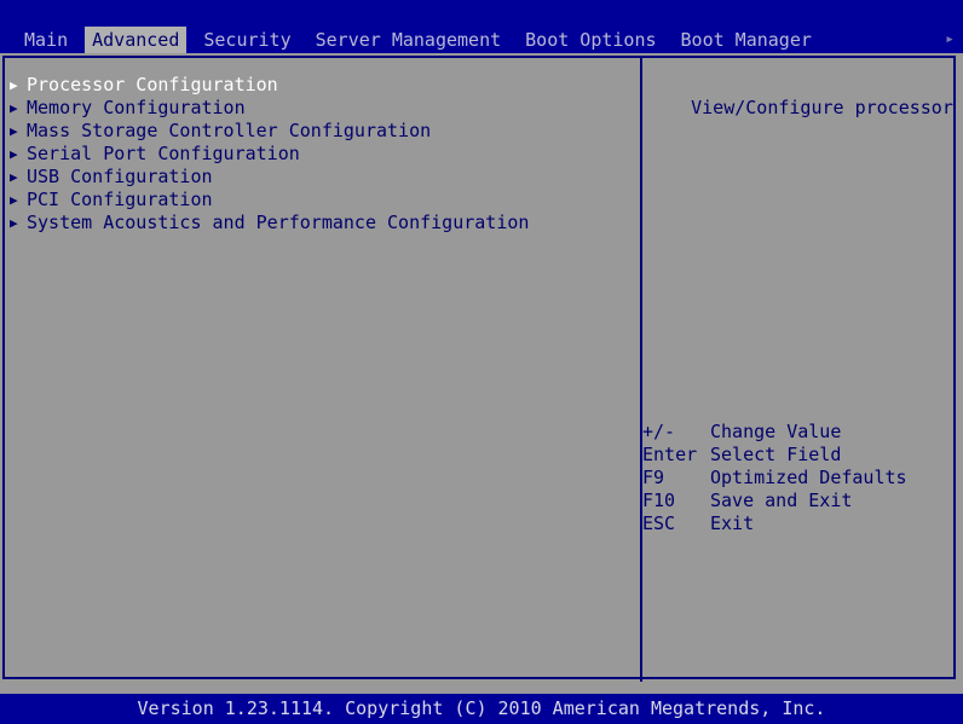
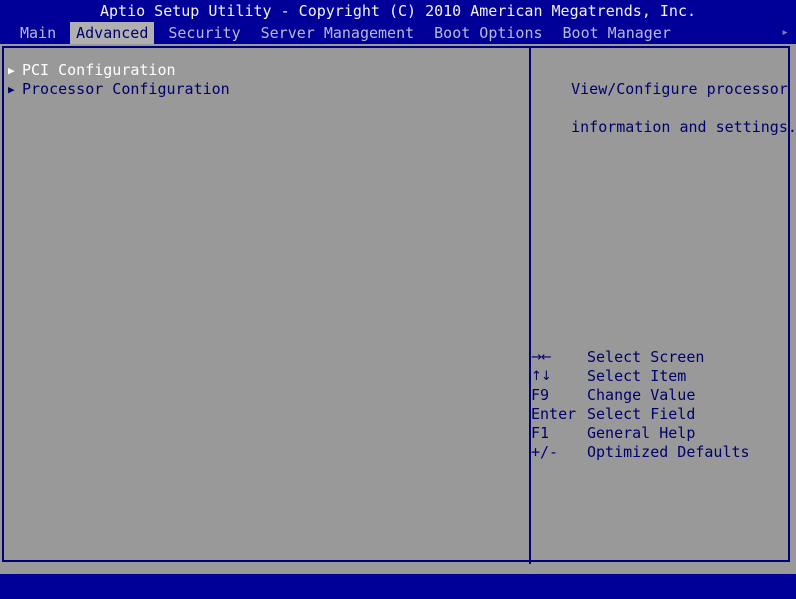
+ Aptio Setup Utility - Copyright (C) 2010 American Megatrends, Inc.
  Main Advanced Security Server Management Boot Options Boot Manager
  ▸
- ▶ Processor Configuration
+ ▶ PCI Configuration
- ▶ Memory Configuration
- ▶ Mass Storage Controller Configuration
- ▶ Serial Port Configuration
- ▶ USB Configuration
- ▶ PCI Configuration
+ ▶ Processor Configuration
- ▶ System Acoustics and Performance Configuration
  View/Configure processor
+ information and settings.
+ →← Select Screen
+ ↑↓ Select Item
- +/- Change Value
+ F9 Change Value
  Enter Select Field
+ F1 General Help
- F9 Optimized Defaults
+ +/- Optimized Defaults
- F10 Save and Exit
- ESC Exit
- Version 1.23.1114. Copyright (C) 2010 American Megatrends, Inc.
